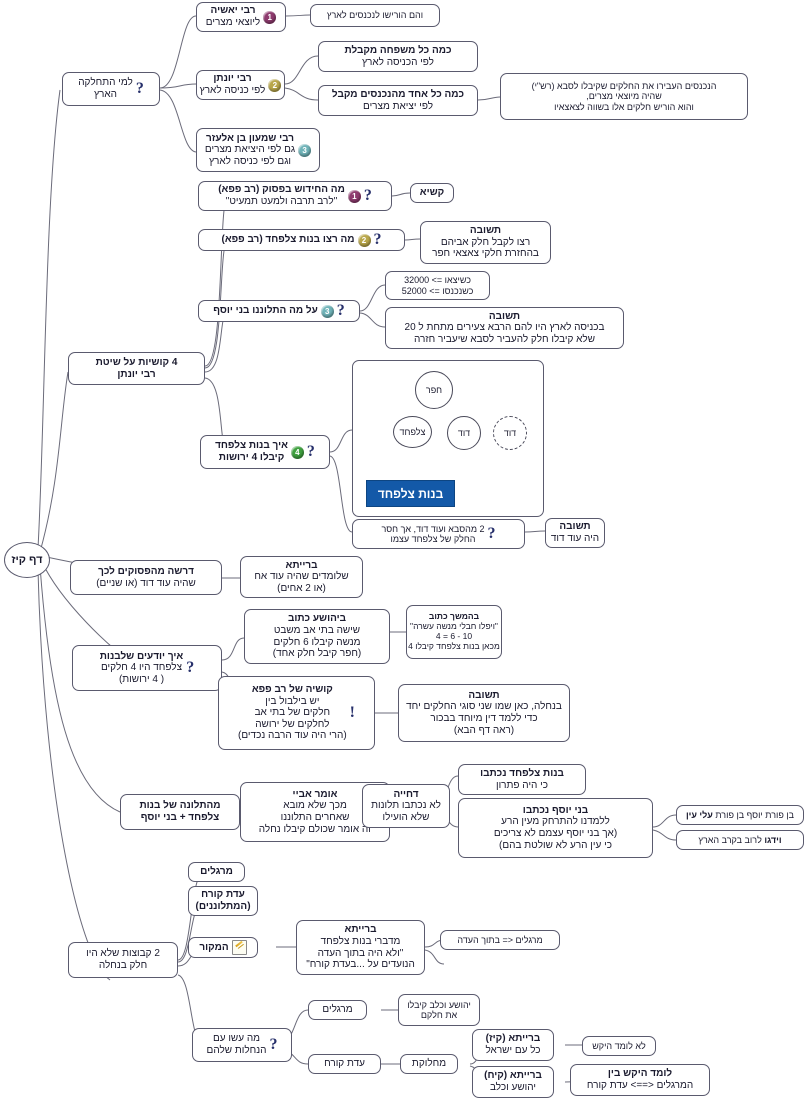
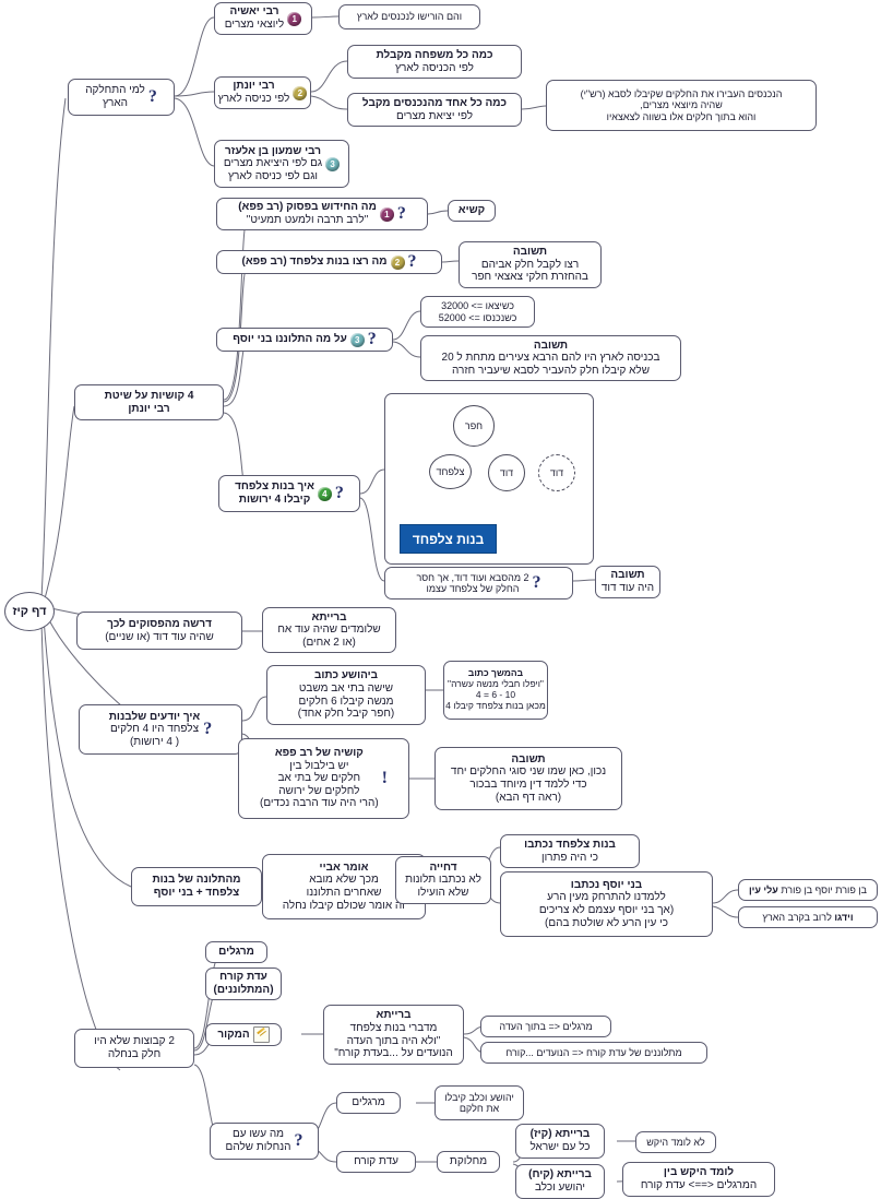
  דף קיז
  ?
  למי התחלקה
  הארץ
  1
  רבי יאשיה
  ליוצאי מצרים
  והם הורישו לנכנסים לארץ
  2
  רבי יונתן
  לפי כניסה לארץ
  כמה כל משפחה מקבלת
  לפי הכניסה לארץ
  כמה כל אחד מהנכנסים מקבל
  לפי יציאת מצרים
  הנכנסים העבירו את החלקים שקיבלו לסבא (רש"י)
  שהיה מיוצאי מצרים,
- והוא הוריש חלקים אלו בשווה לצאצאיו
+ והוא בתוך חלקים אלו בשווה לצאצאיו
  3
  רבי שמעון בן אלעזר
  גם לפי היציאת מצרים
  וגם לפי כניסה לארץ
  4 קושיות על שיטת
  רבי יונתן
  ?
  1
  מה החידוש בפסוק (רב פפא)
  "לרב תרבה ולמעט תמעיט"
  קשיא
  ?
  2
  מה רצו בנות צלפחד (רב פפא)
  תשובה
  רצו לקבל חלק אביהם
  בהחזרת חלקי צאצאי חפר
  ?
  3
  על מה התלוננו בני יוסף
  כשיצאו => 32000
  כשנכנסו => 52000
  תשובה
  בכניסה לארץ היו להם הרבא צעירים מתחת ל 20
  שלא קיבלו חלק להעביר לסבא שיעביר חזרה
  ?
  4
  איך בנות צלפחד
  קיבלו 4 ירושות
  חפר
  צלפחד
  דוד
  דוד
  בנות צלפחד
  ?
  2 מהסבא ועוד דוד, אך חסר
  החלק של צלפחד עצמו
  תשובה
  היה עוד דוד
  דרשה מהפסוקים לכך
  שהיה עוד דוד (או שניים)
  ברייתא
  שלומדים שהיה עוד אח
  (או 2 אחים)
  ?
  איך יודעים שלבנות
  צלפחד היו 4 חלקים
  ( 4 ירושות)
  ביהושע כתוב
  שישה בתי אב משבט
  מנשה קיבלו 6 חלקים
  (חפר קיבל חלק אחד)
  בהמשך כתוב
  "ויפלו חבלי מנשה עשרה"
  10 - 6 = 4
  מכאן בנות צלפחד קיבלו 4
  !
  קושיה של רב פפא
  יש בילבול בין
  חלקים של בתי אב
  לחלקים של ירושה
  (הרי היה עוד הרבה נכדים)
  תשובה
- בנחלה, כאן שמו שני סוגי החלקים יחד
+ נכון, כאן שמו שני סוגי החלקים יחד
  כדי ללמד דין מיוחד בבכור
  (ראה דף הבא)
  מהתלונה של בנות
  צלפחד + בני יוסף
  אומר אביי
  מכך שלא מובא
  שאחרים התלוננו
  זה אומר שכולם קיבלו נחלה
  דחייה
  לא נכתבו תלונות
  שלא הועילו
  בנות צלפחד נכתבו
  כי היה פתרון
  בני יוסף נכתבו
  ללמדנו להתרחק מעין הרע
  (אך בני יוסף עצמם לא צריכים
  כי עין הרע לא שולטת בהם)
  בן פורת יוסף בן פורת עלי עין
  וידגו לרוב בקרב הארץ
  2 קבוצות שלא היו
  חלק בנחלה
  מרגלים
  עדת קורח
  (המתלוננים)
  המקור
  ברייתא
  מדברי בנות צלפחד
  "ולא היה בתוך העדה
  הנועדים על ...בעדת קורח"
  מרגלים <= בתוך העדה
+ מתלוננים של עדת קורח <= הנועדים ...קורח
  ?
  מה עשו עם
  הנחלות שלהם
  מרגלים
  יהושע וכלב קיבלו
  את חלקם
  עדת קורח
  מחלוקת
  ברייתא (קיז)
  כל עם ישראל
  לא לומד היקש
  ברייתא (קיח)
  יהושע וכלב
  לומד היקש בין
  המרגלים <==> עדת קורח
